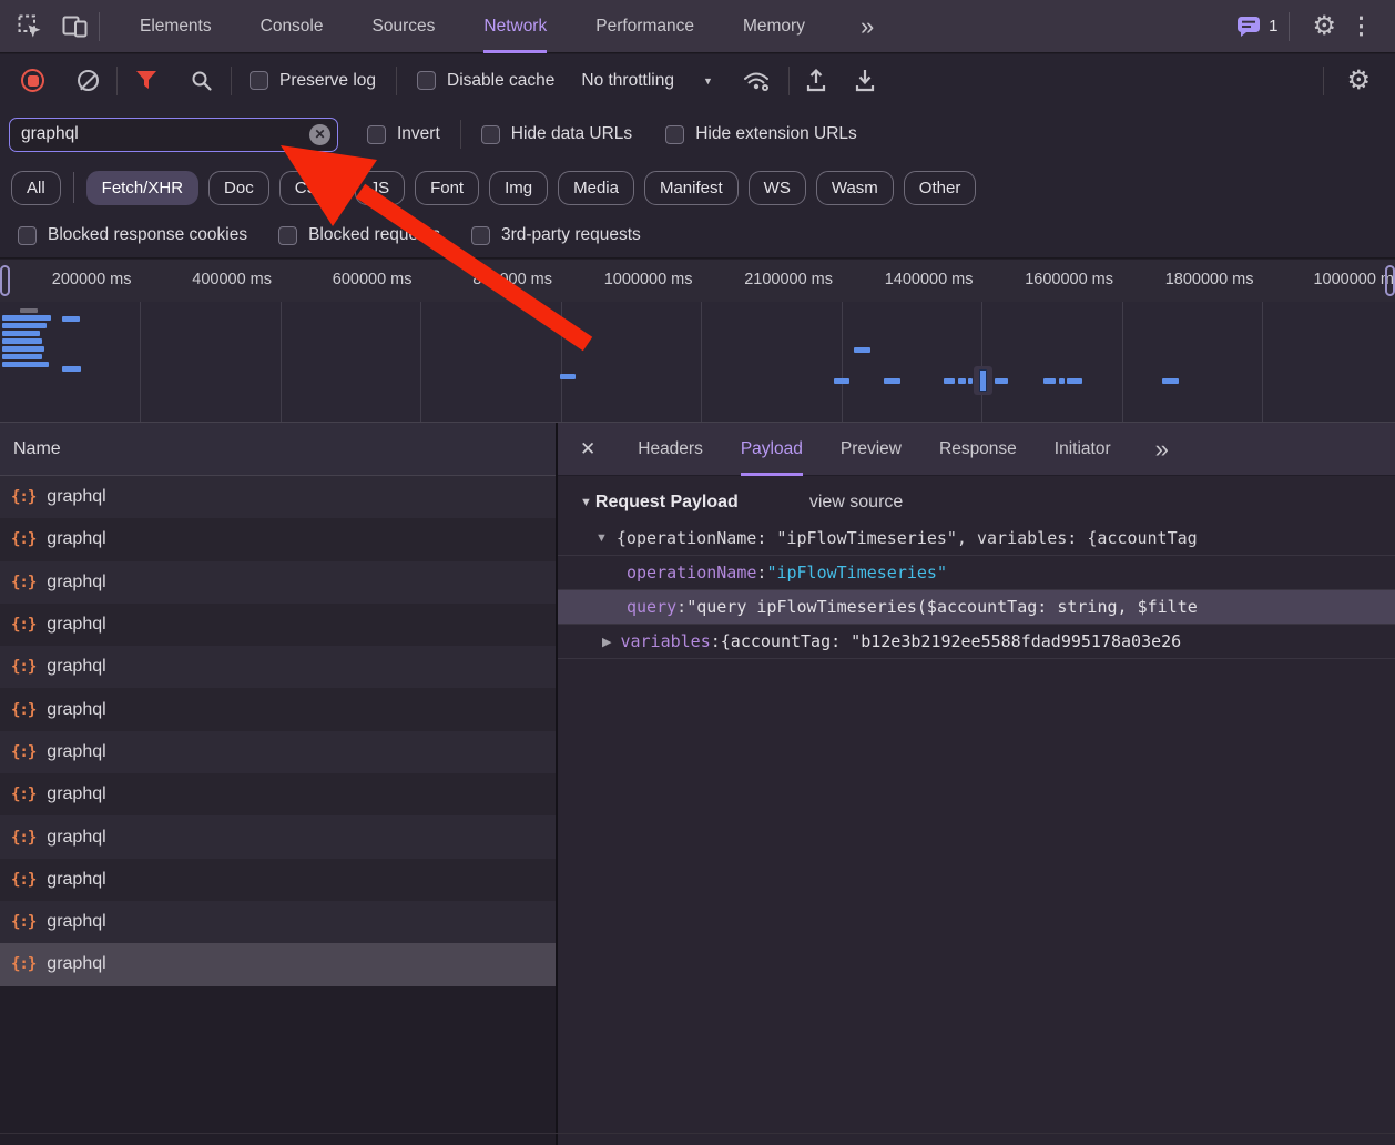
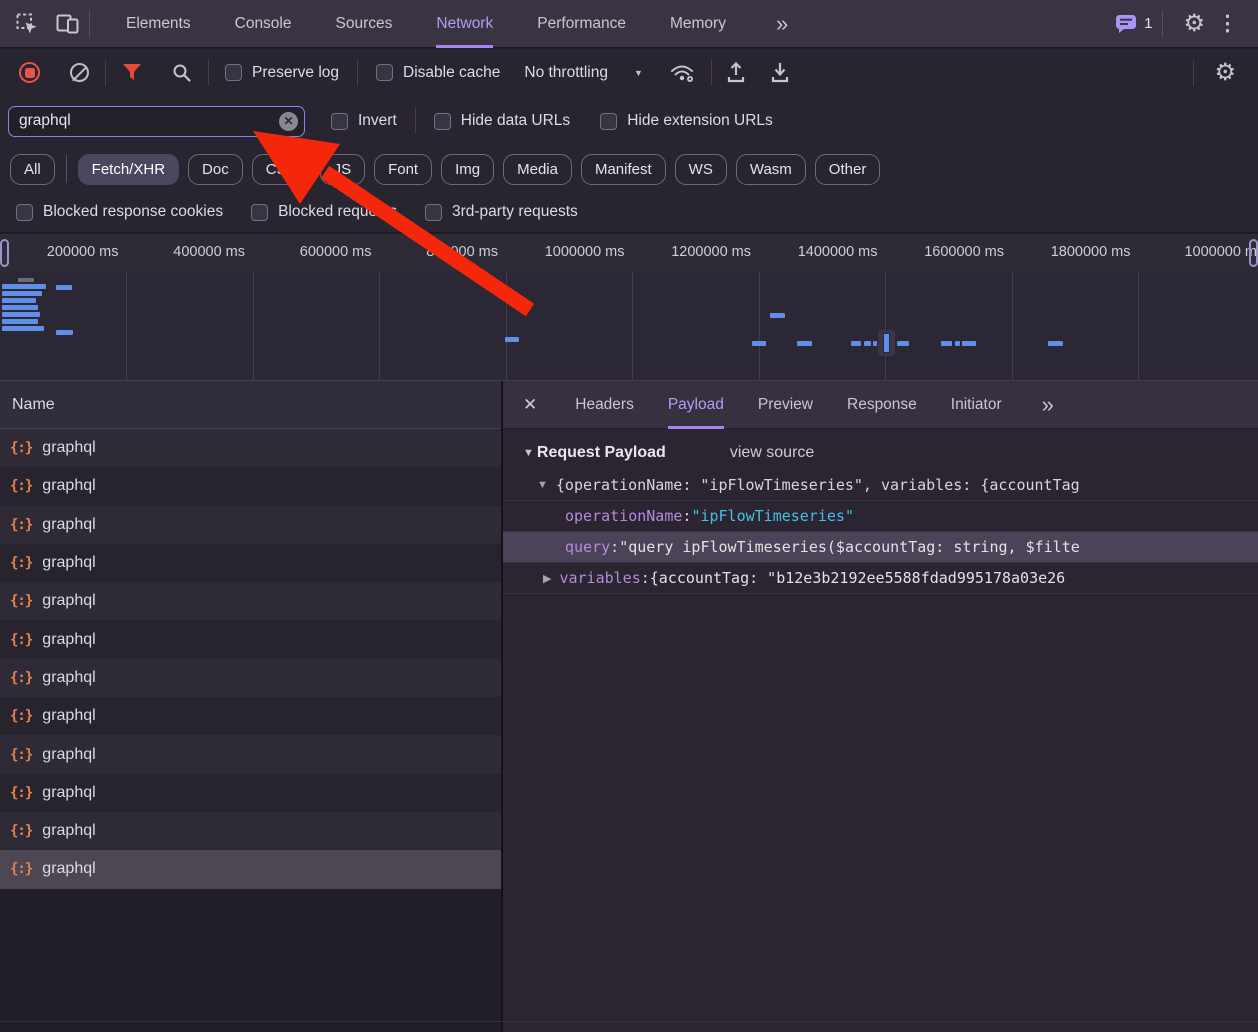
  Elements
  Console
  Sources
  Network
  Performance
  Memory
  »
  1
  ⚙
  ⋮
  Preserve log
  Disable cache
  No throttling
  ▼
  ⚙
  graphql
  ✕
  Invert
  Hide data URLs
  Hide extension URLs
  All
  Fetch/XHR
  Doc
  JS
  Font
  Img
  Media
  Manifest
  WS
  Wasm
  Other
  Blocked response cookies
  Blocked requ
  3rd-party requests
  200000 ms
  400000 ms
  600000 ms
  1000000 ms
- 2100000 ms
+ 1200000 ms
  1400000 ms
  1600000 ms
  1800000 ms
  1000000 m
  Name
  {:}
  graphql
  {:}
  graphql
  {:}
  graphql
  {:}
  graphql
  {:}
  graphql
  {:}
  graphql
  {:}
  graphql
  {:}
  graphql
  {:}
  graphql
  {:}
  graphql
  {:}
  graphql
  {:}
  graphql
  ✕
  Headers
  Payload
  Preview
  Response
  Initiator
  »
  ▼
  Request Payload
  view source
  ▼
  {operationName: "ipFlowTimeseries", variables: {accountTag
  operationName
  :
  "ipFlowTimeseries"
  query
  :
  "query ipFlowTimeseries($accountTag: string, $filte
  ▶
  variables
  :
  {accountTag: "b12e3b2192ee5588fdad995178a03e26
